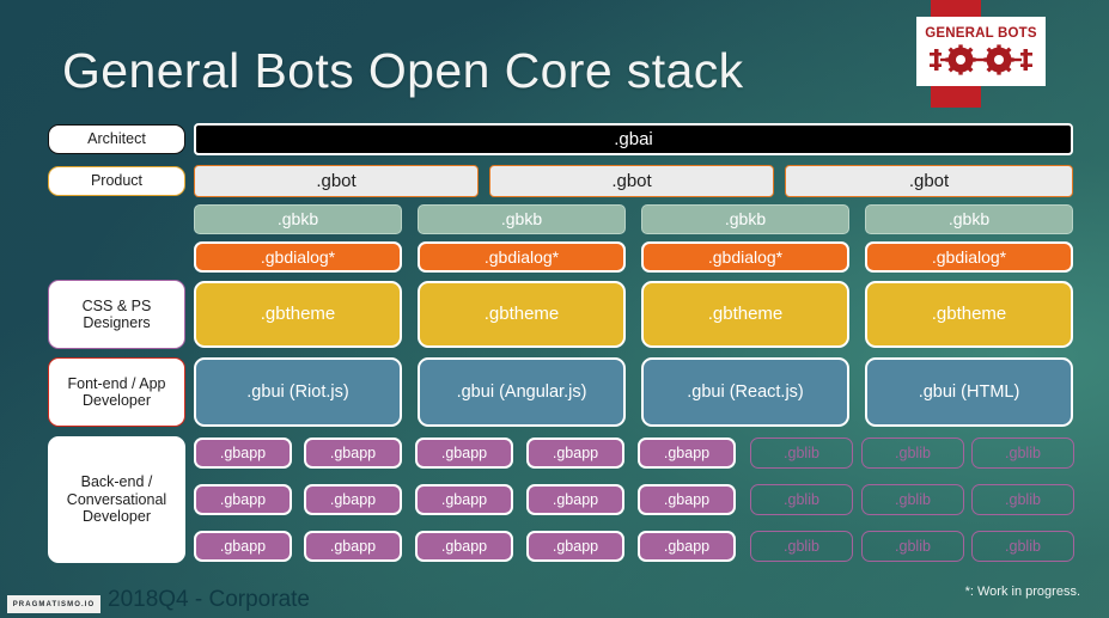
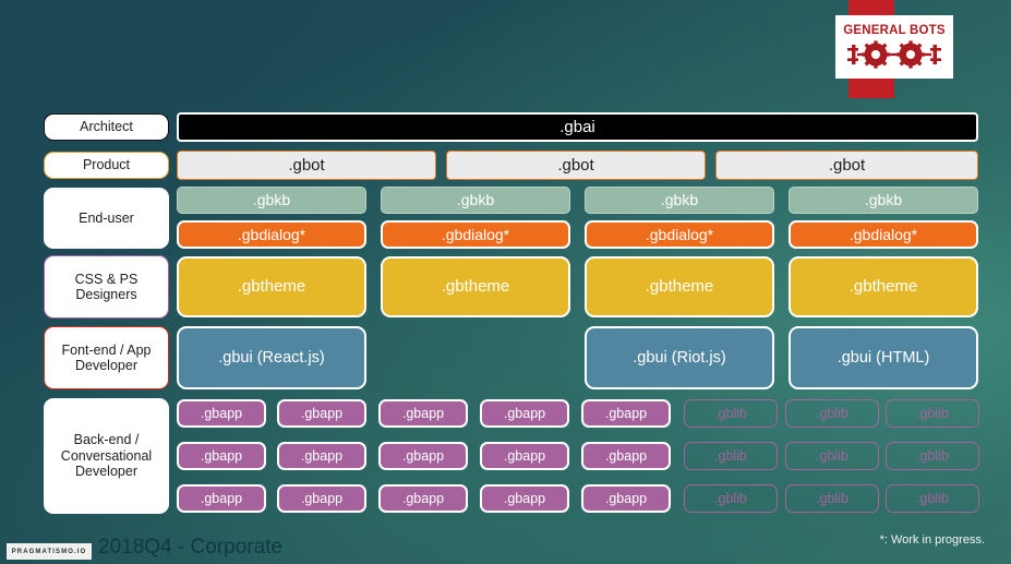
  GENERAL BOTS
- General Bots Open Core stack
  Architect
  Product
+ End-user
  CSS & PS
  Designers
  Font-end / App
  Developer
  Back-end /
  Conversational
  Developer
  .gbai
  .gbot
  .gbot
  .gbot
  .gbkb
  .gbkb
  .gbkb
  .gbkb
  .gbdialog*
  .gbdialog*
  .gbdialog*
  .gbdialog*
  .gbtheme
  .gbtheme
  .gbtheme
  .gbtheme
- .gbui (Riot.js)
+ .gbui (React.js)
- .gbui (Angular.js)
- .gbui (React.js)
+ .gbui (Riot.js)
  .gbui (HTML)
  .gbapp
  .gbapp
  .gbapp
  .gbapp
  .gbapp
  .gbapp
  .gbapp
  .gbapp
  .gbapp
  .gbapp
  .gbapp
  .gbapp
  .gbapp
  .gbapp
  .gbapp
  .gblib
  .gblib
  .gblib
  .gblib
  .gblib
  .gblib
  .gblib
  .gblib
  .gblib
  2018Q4 - Corporate
  *: Work in progress.
